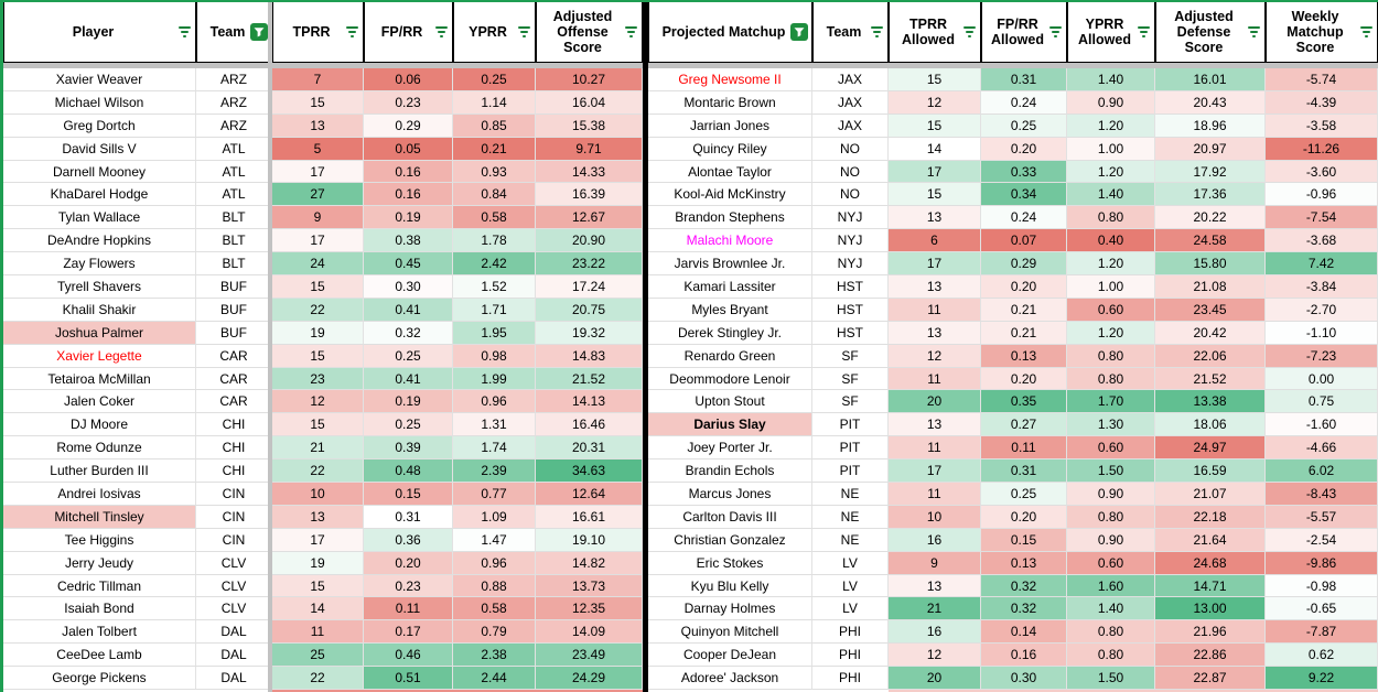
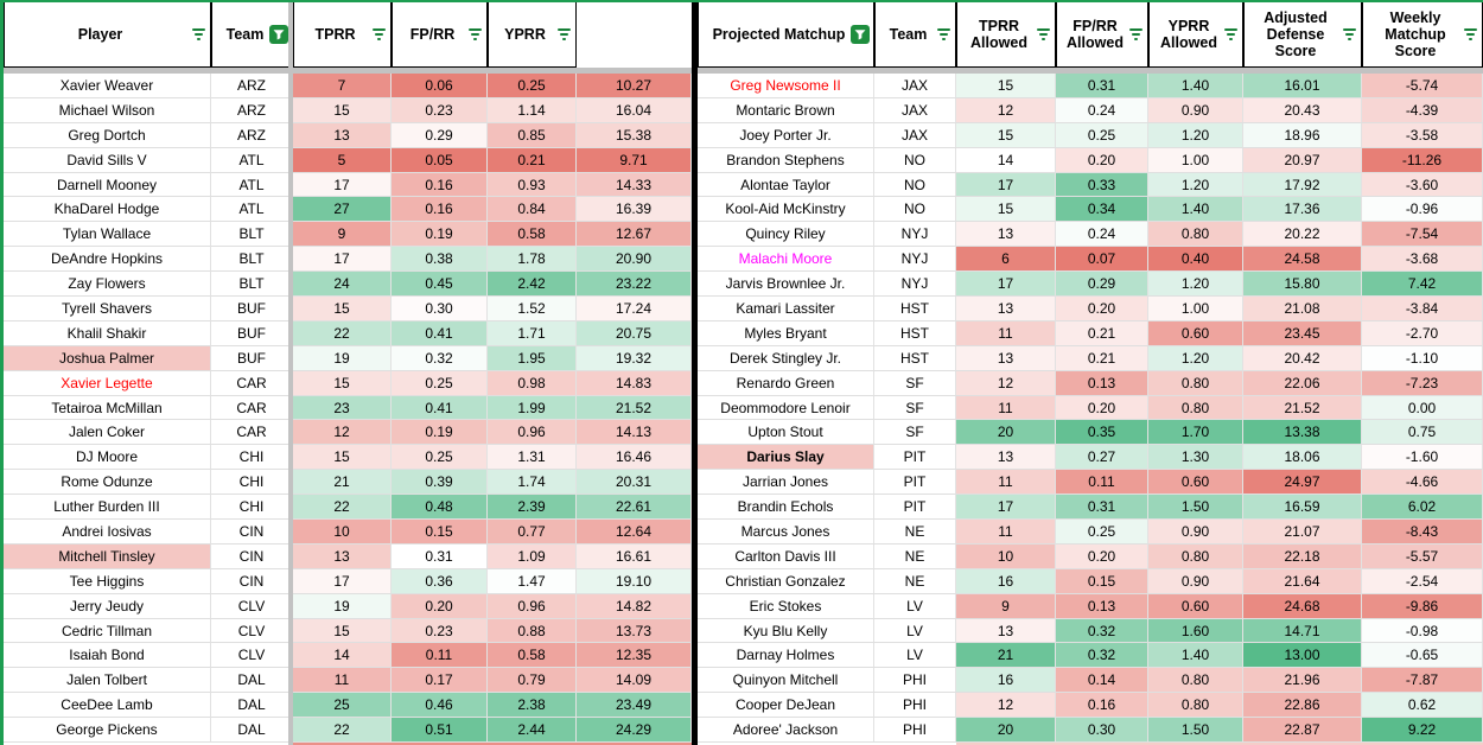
  Player
  Team
  TPRR
  FP/RR
  YPRR
- Adjusted Offense Score
  Xavier Weaver
  ARZ
  7
  0.06
  0.25
  10.27
  Michael Wilson
  ARZ
  15
  0.23
  1.14
  16.04
  Greg Dortch
  ARZ
  13
  0.29
  0.85
  15.38
  David Sills V
  ATL
  5
  0.05
  0.21
  9.71
  Darnell Mooney
  ATL
  17
  0.16
  0.93
  14.33
  KhaDarel Hodge
  ATL
  27
  0.16
  0.84
  16.39
  Tylan Wallace
  BLT
  9
  0.19
  0.58
  12.67
  DeAndre Hopkins
  BLT
  17
  0.38
  1.78
  20.90
  Zay Flowers
  BLT
  24
  0.45
  2.42
  23.22
  Tyrell Shavers
  BUF
  15
  0.30
  1.52
  17.24
  Khalil Shakir
  BUF
  22
  0.41
  1.71
  20.75
  Joshua Palmer
  BUF
  19
  0.32
  1.95
  19.32
  Xavier Legette
  CAR
  15
  0.25
  0.98
  14.83
  Tetairoa McMillan
  CAR
  23
  0.41
  1.99
  21.52
  Jalen Coker
  CAR
  12
  0.19
  0.96
  14.13
  DJ Moore
  CHI
  15
  0.25
  1.31
  16.46
  Rome Odunze
  CHI
  21
  0.39
  1.74
  20.31
  Luther Burden III
  CHI
  22
  0.48
  2.39
- 34.63
+ 22.61
  Andrei Iosivas
  CIN
  10
  0.15
  0.77
  12.64
  Mitchell Tinsley
  CIN
  13
  0.31
  1.09
  16.61
  Tee Higgins
  CIN
  17
  0.36
  1.47
  19.10
  Jerry Jeudy
  CLV
  19
  0.20
  0.96
  14.82
  Cedric Tillman
  CLV
  15
  0.23
  0.88
  13.73
  Isaiah Bond
  CLV
  14
  0.11
  0.58
  12.35
  Jalen Tolbert
  DAL
  11
  0.17
  0.79
  14.09
  CeeDee Lamb
  DAL
  25
  0.46
  2.38
  23.49
  George Pickens
  DAL
  22
  0.51
  2.44
  24.29
  Projected Matchup
  Team
  TPRR Allowed
  FP/RR Allowed
  YPRR Allowed
  Adjusted Defense Score
  Weekly Matchup Score
  Greg Newsome II
  JAX
  15
  0.31
  1.40
  16.01
  -5.74
  Montaric Brown
  JAX
  12
  0.24
  0.90
  20.43
  -4.39
- Jarrian Jones
+ Joey Porter Jr.
  JAX
  15
  0.25
  1.20
  18.96
  -3.58
- Quincy Riley
+ Brandon Stephens
  NO
  14
  0.20
  1.00
  20.97
  -11.26
  Alontae Taylor
  NO
  17
  0.33
  1.20
  17.92
  -3.60
  Kool-Aid McKinstry
  NO
  15
  0.34
  1.40
  17.36
  -0.96
- Brandon Stephens
+ Quincy Riley
  NYJ
  13
  0.24
  0.80
  20.22
  -7.54
  Malachi Moore
  NYJ
  6
  0.07
  0.40
  24.58
  -3.68
  Jarvis Brownlee Jr.
  NYJ
  17
  0.29
  1.20
  15.80
  7.42
  Kamari Lassiter
  HST
  13
  0.20
  1.00
  21.08
  -3.84
  Myles Bryant
  HST
  11
  0.21
  0.60
  23.45
  -2.70
  Derek Stingley Jr.
  HST
  13
  0.21
  1.20
  20.42
  -1.10
  Renardo Green
  SF
  12
  0.13
  0.80
  22.06
  -7.23
  Deommodore Lenoir
  SF
  11
  0.20
  0.80
  21.52
  0.00
  Upton Stout
  SF
  20
  0.35
  1.70
  13.38
  0.75
  Darius Slay
  PIT
  13
  0.27
  1.30
  18.06
  -1.60
- Joey Porter Jr.
+ Jarrian Jones
  PIT
  11
  0.11
  0.60
  24.97
  -4.66
  Brandin Echols
  PIT
  17
  0.31
  1.50
  16.59
  6.02
  Marcus Jones
  NE
  11
  0.25
  0.90
  21.07
  -8.43
  Carlton Davis III
  NE
  10
  0.20
  0.80
  22.18
  -5.57
  Christian Gonzalez
  NE
  16
  0.15
  0.90
  21.64
  -2.54
  Eric Stokes
  LV
  9
  0.13
  0.60
  24.68
  -9.86
  Kyu Blu Kelly
  LV
  13
  0.32
  1.60
  14.71
  -0.98
  Darnay Holmes
  LV
  21
  0.32
  1.40
  13.00
  -0.65
  Quinyon Mitchell
  PHI
  16
  0.14
  0.80
  21.96
  -7.87
  Cooper DeJean
  PHI
  12
  0.16
  0.80
  22.86
  0.62
  Adoree' Jackson
  PHI
  20
  0.30
  1.50
  22.87
  9.22
